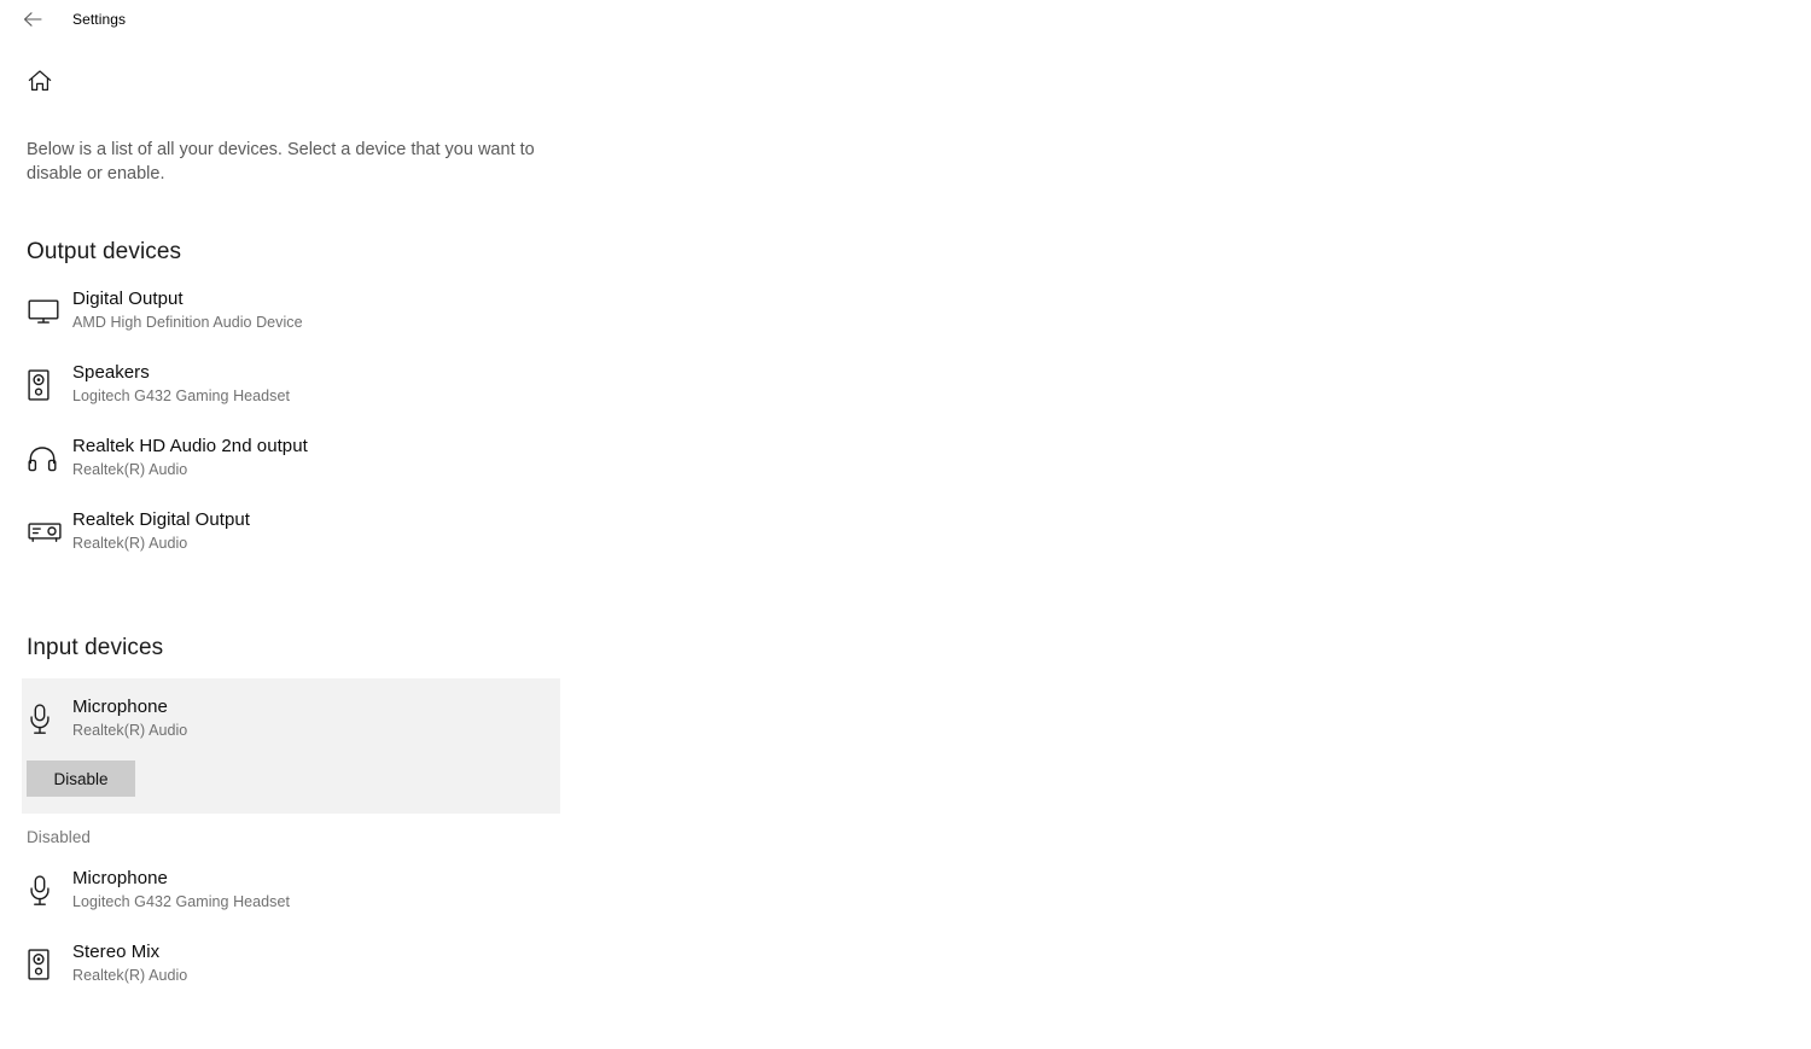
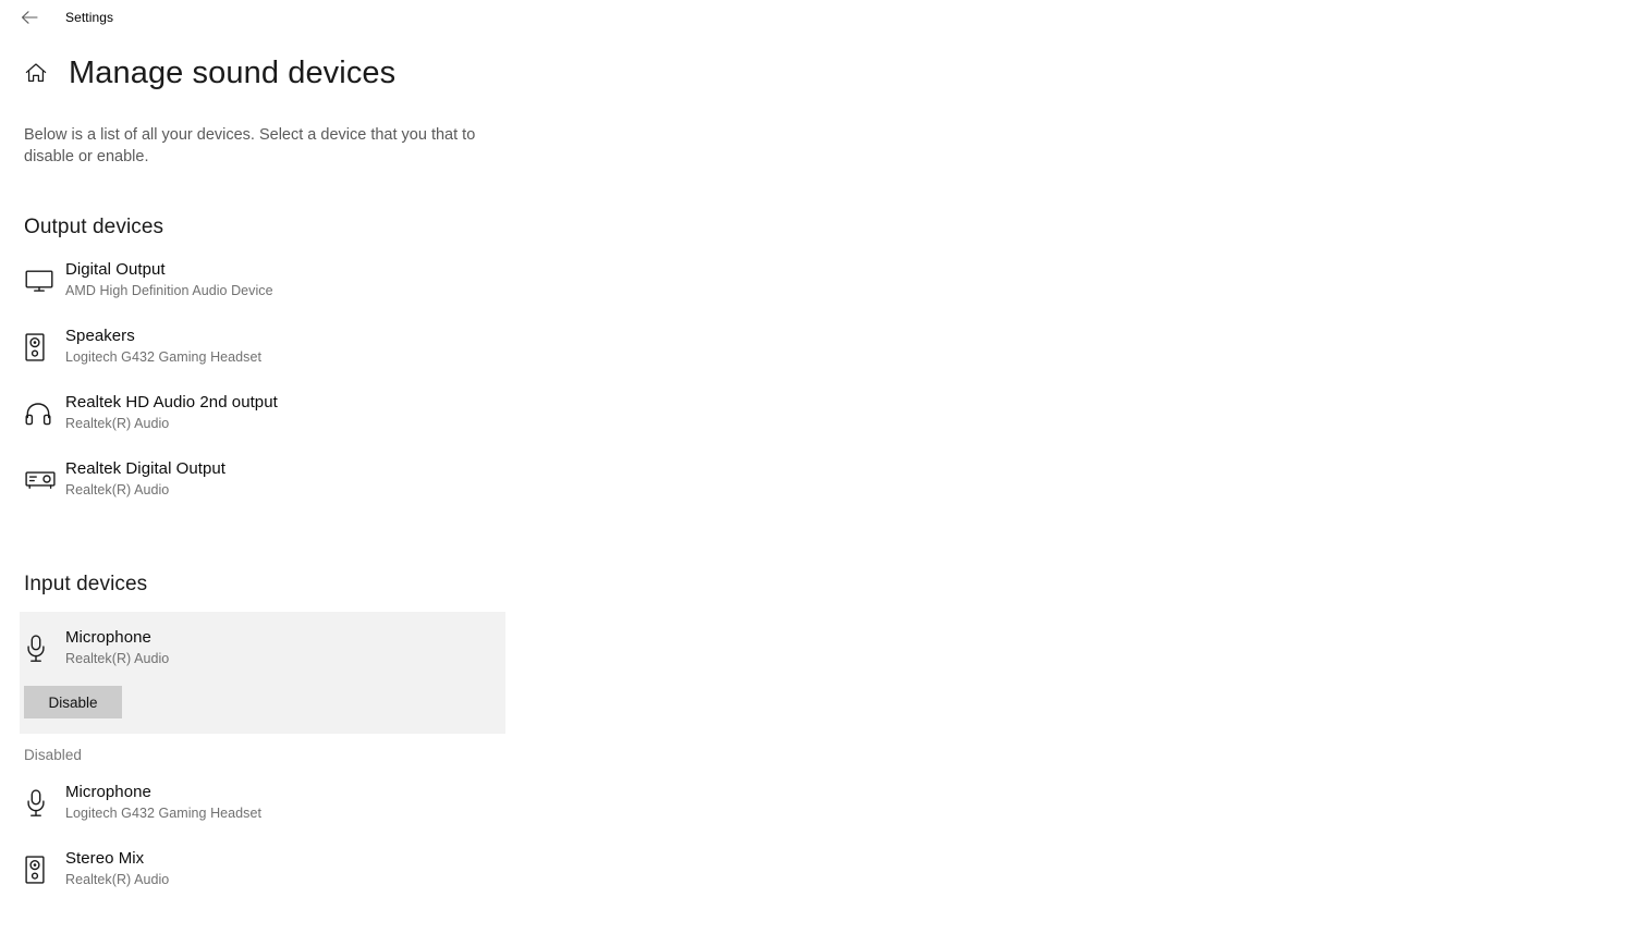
  Settings
+ Manage sound devices
- Below is a list of all your devices. Select a device that you want to disable or enable.
+ Below is a list of all your devices. Select a device that you that to disable or enable.
  Output devices
  Digital Output
  AMD High Definition Audio Device
  Speakers
  Logitech G432 Gaming Headset
  Realtek HD Audio 2nd output
  Realtek(R) Audio
  Realtek Digital Output
  Realtek(R) Audio
  Input devices
  Microphone
  Realtek(R) Audio
  Disable
  Disabled
  Microphone
  Logitech G432 Gaming Headset
  Stereo Mix
  Realtek(R) Audio
